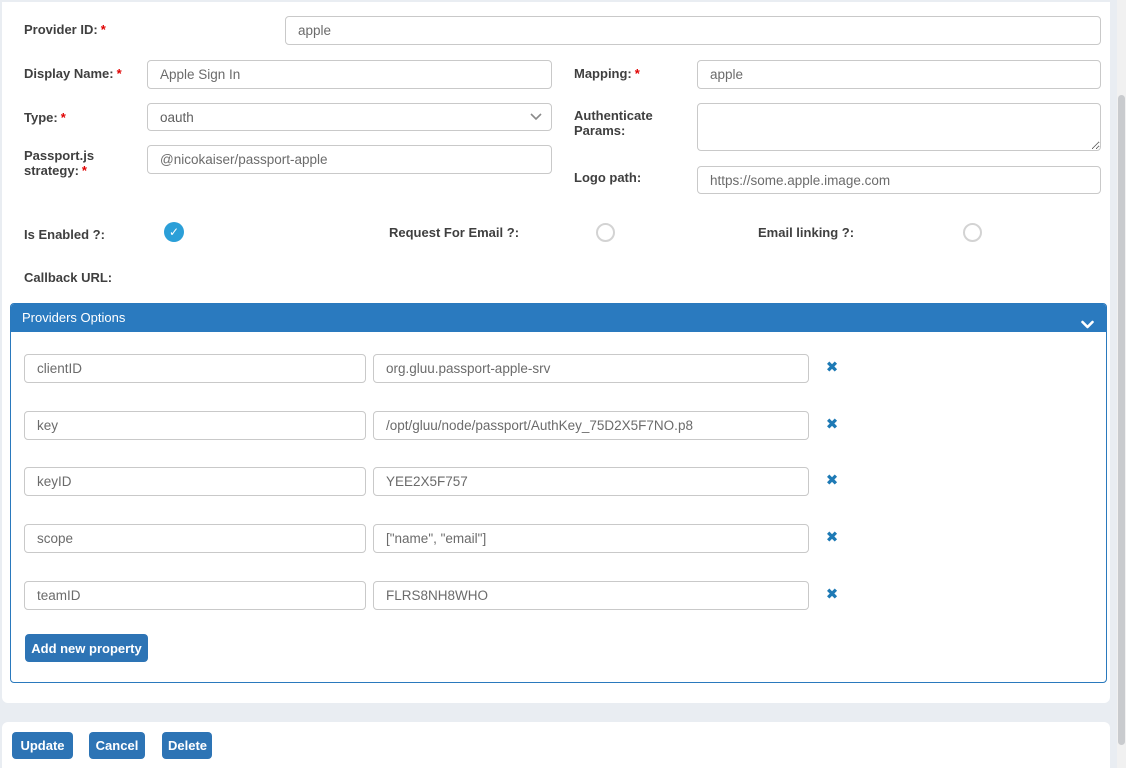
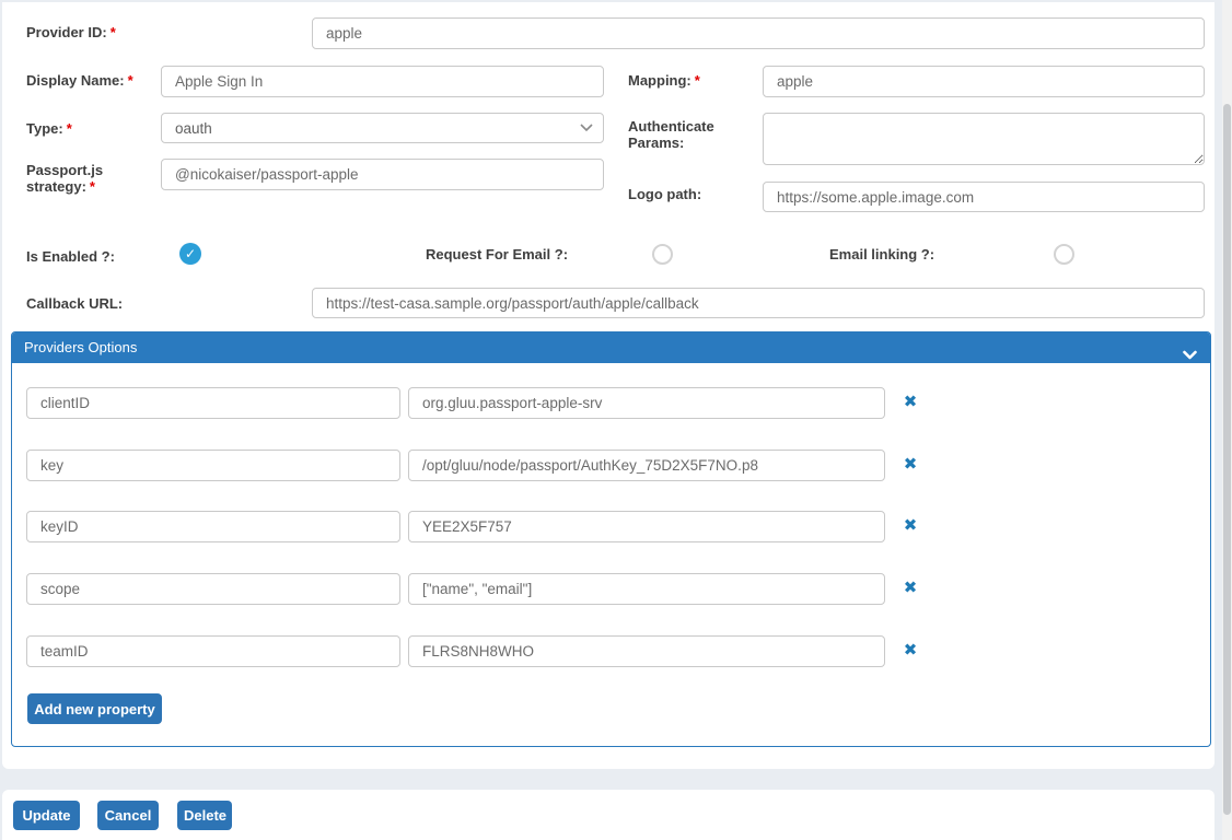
  Provider ID: *
  apple
  Display Name: *
  Apple Sign In
  Mapping: *
  apple
  Type: *
  oauth
  Authenticate Params:
  Passport.js strategy: *
  @nicokaiser/passport-apple
  Logo path:
  https://some.apple.image.com
  Is Enabled ?:
  ✓
  Request For Email ?:
  Email linking ?:
  Callback URL:
+ https://test-casa.sample.org/passport/auth/apple/callback
  Providers Options
  clientID
  org.gluu.passport-apple-srv
  ✖
  key
  /opt/gluu/node/passport/AuthKey_75D2X5F7NO.p8
  ✖
  keyID
  YEE2X5F757
  ✖
  scope
  ["name", "email"]
  ✖
  teamID
  FLRS8NH8WHO
  ✖
  Add new property
  Update
  Cancel
  Delete
